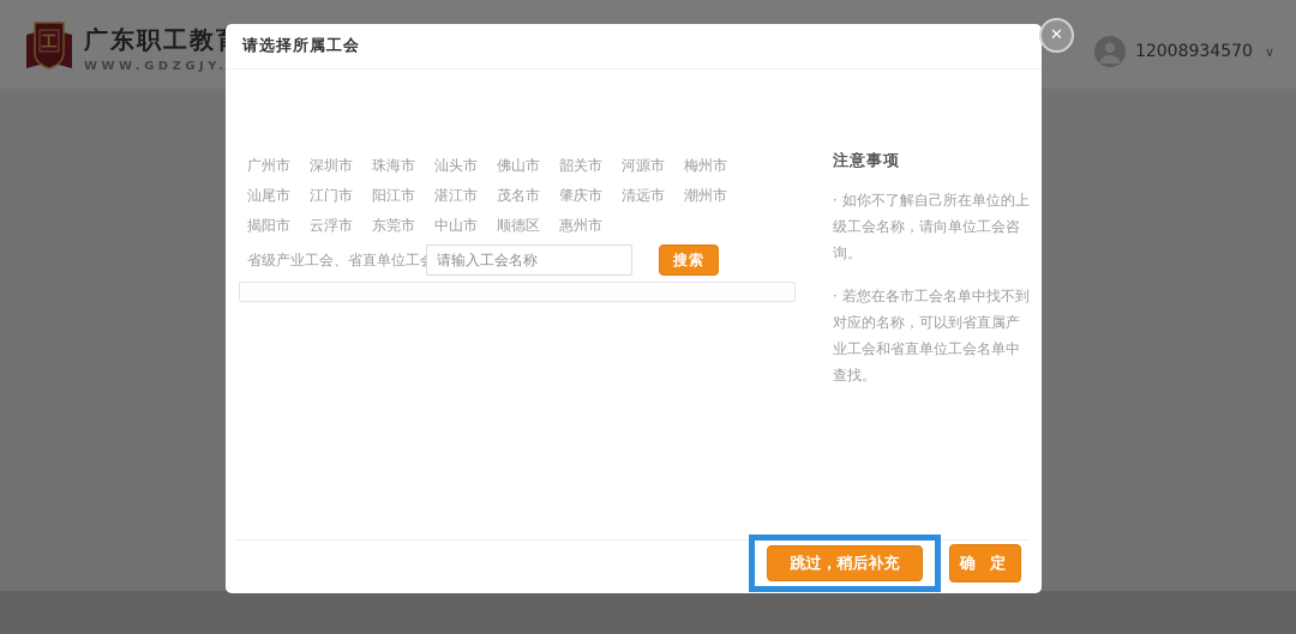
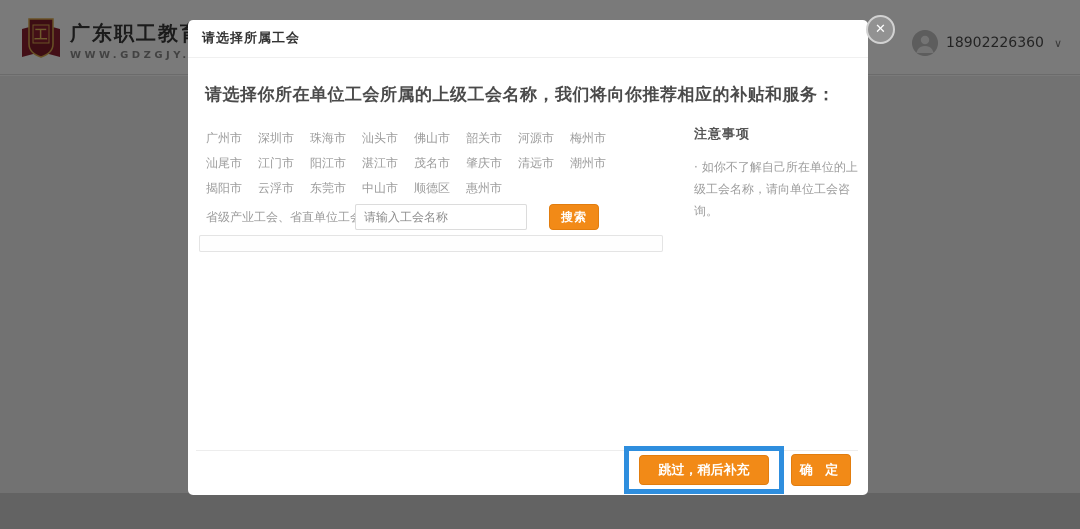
  工
  广东职工教
  WWW.GDZGJY.
- 12008934570
+ 18902226360
  ∨
  请选择所属工会
+ 请选择你所在单位工会所属的上级工会名称，我们将向你推荐相应的补贴和服务：
  广州市 深圳市 珠海市 汕头市 佛山市 韶关市 河源市 梅州市
  汕尾市 江门市 阳江市 湛江市 茂名市 肇庆市 清远市 潮州市
  揭阳市 云浮市 东莞市 中山市 顺德区 惠州市
  省级产业工会、省直单位工
  请输入工会名称
  搜索
  注意事项
  · 如你不了解自己所在单位的上级工会名称，请向单位工会咨询。
- · 若您在各市工会名单中找不到对应的名称，可以到省直属产业工会和省直单位工会名单中查找。
  跳过，稍后补充
  确 定
  ✕
